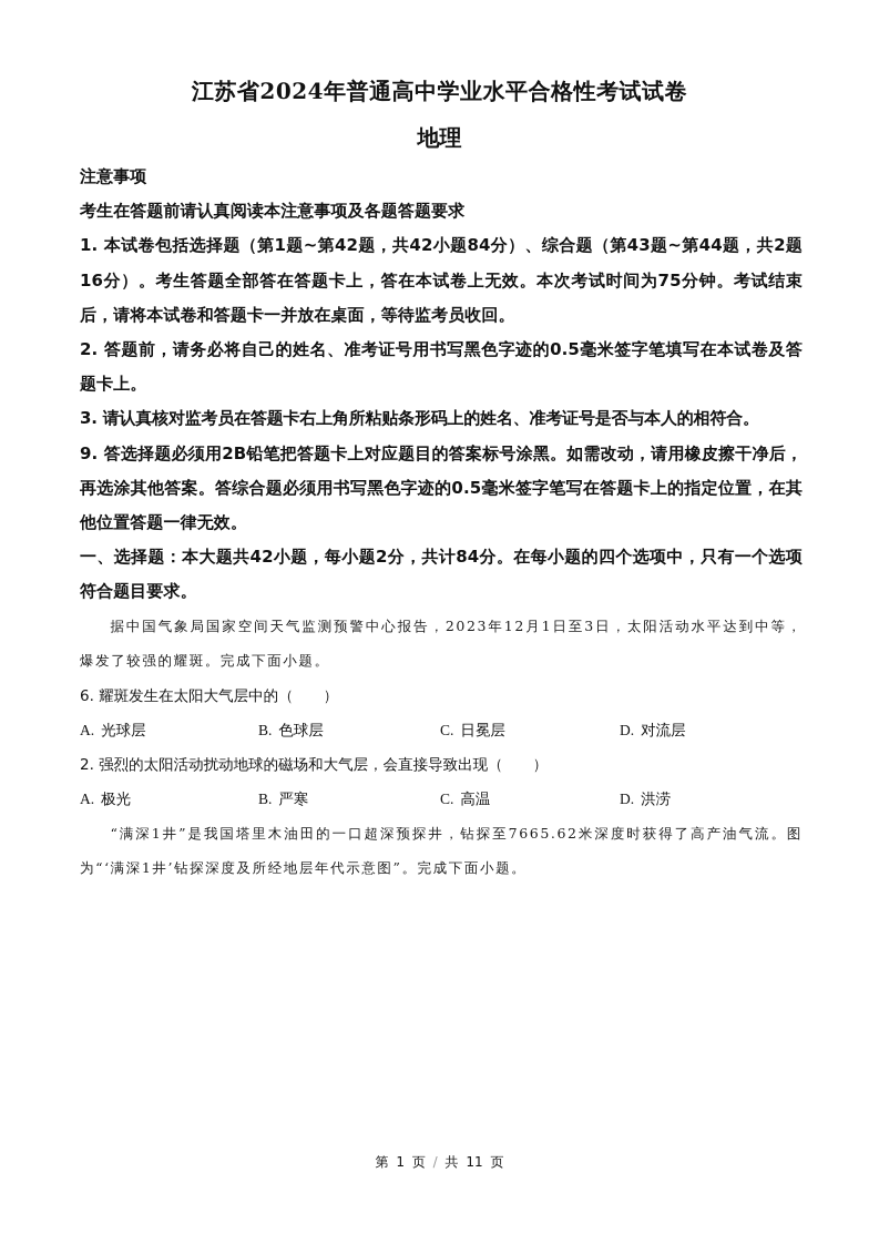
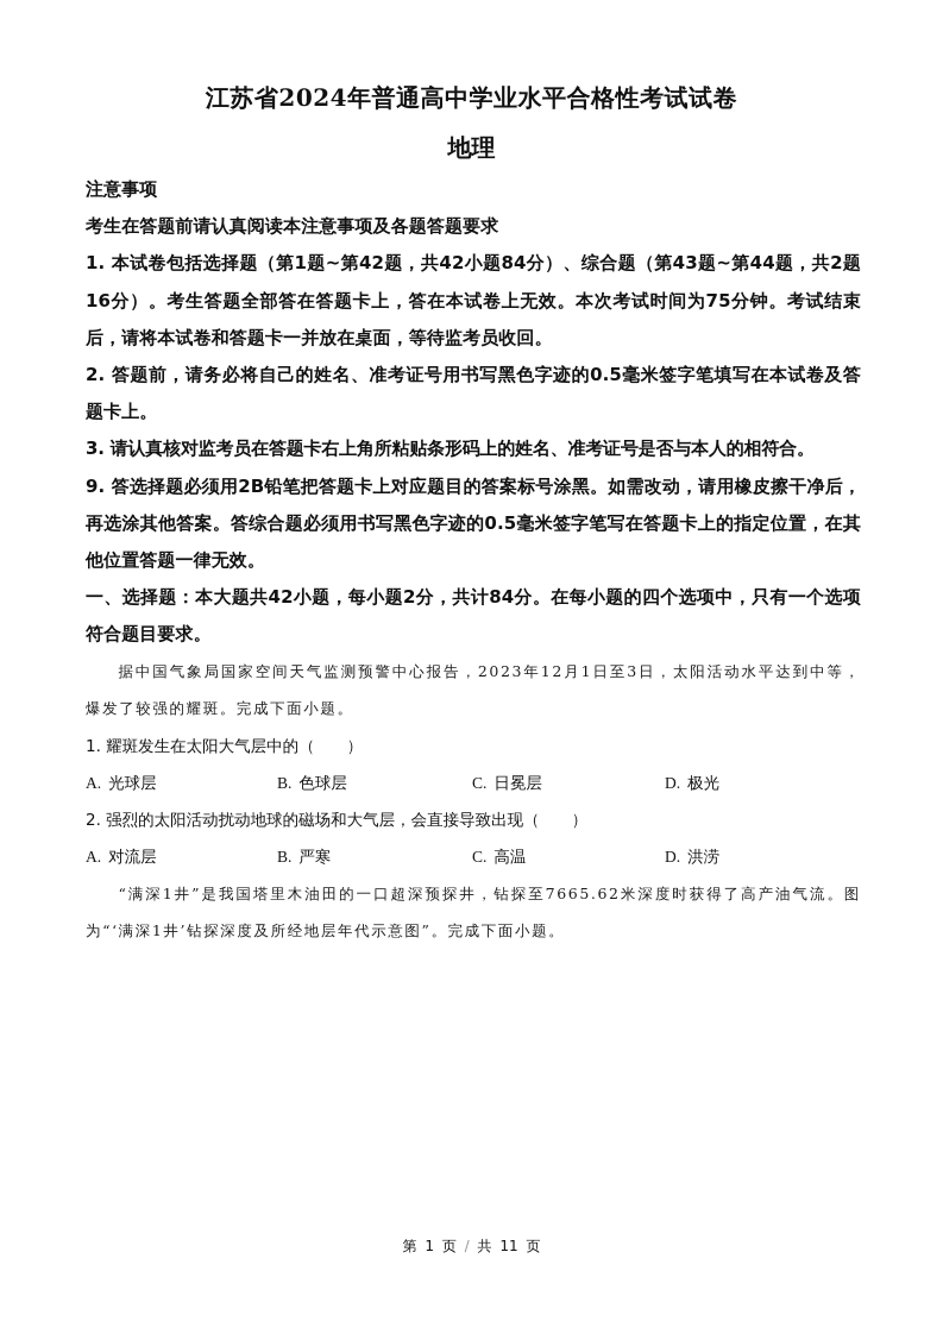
  江苏省2024年普通高中学业水平合格性考试试卷
  地理
  注意事项
  考生在答题前请认真阅读本注意事项及各题答题要求
  1. 本试卷包括选择题（第1题~第42题，共42小题84分）、综合题（第43题~第44题，共2题16分）。考生答题全部答在答题卡上，答在本试卷上无效。本次考试时间为75分钟。考试结束后，请将本试卷和答题卡一并放在桌面，等待监考员收回。
  2. 答题前，请务必将自己的姓名、准考证号用书写黑色字迹的0.5毫米签字笔填写在本试卷及答题卡上。
  3. 请认真核对监考员在答题卡右上角所粘贴条形码上的姓名、准考证号是否与本人的相符合。
  9. 答选择题必须用2B铅笔把答题卡上对应题目的答案标号涂黑。如需改动，请用橡皮擦干净后，再选涂其他答案。答综合题必须用书写黑色字迹的0.5毫米签字笔写在答题卡上的指定位置，在其他位置答题一律无效。
  一、选择题：本大题共42小题，每小题2分，共计84分。在每小题的四个选项中，只有一个选项符合题目要求。
  据中国气象局国家空间天气监测预警中心报告，2023年12月1日至3日，太阳活动水平达到中等，爆发了较强的耀斑。完成下面小题。
- 6. 耀斑发生在太阳大气层中的（ ）
+ 1. 耀斑发生在太阳大气层中的（ ）
  A. 光球层
  B. 色球层
  C. 日冕层
- D. 对流层
+ D. 极光
  2. 强烈的太阳活动扰动地球的磁场和大气层，会直接导致出现（ ）
- A. 极光
+ A. 对流层
  B. 严寒
  C. 高温
  D. 洪涝
  “满深1井”是我国塔里木油田的一口超深预探井，钻探至7665.62米深度时获得了高产油气流。图为“‘满深1井’钻探深度及所经地层年代示意图”。完成下面小题。
  第 1 页 / 共 11 页
